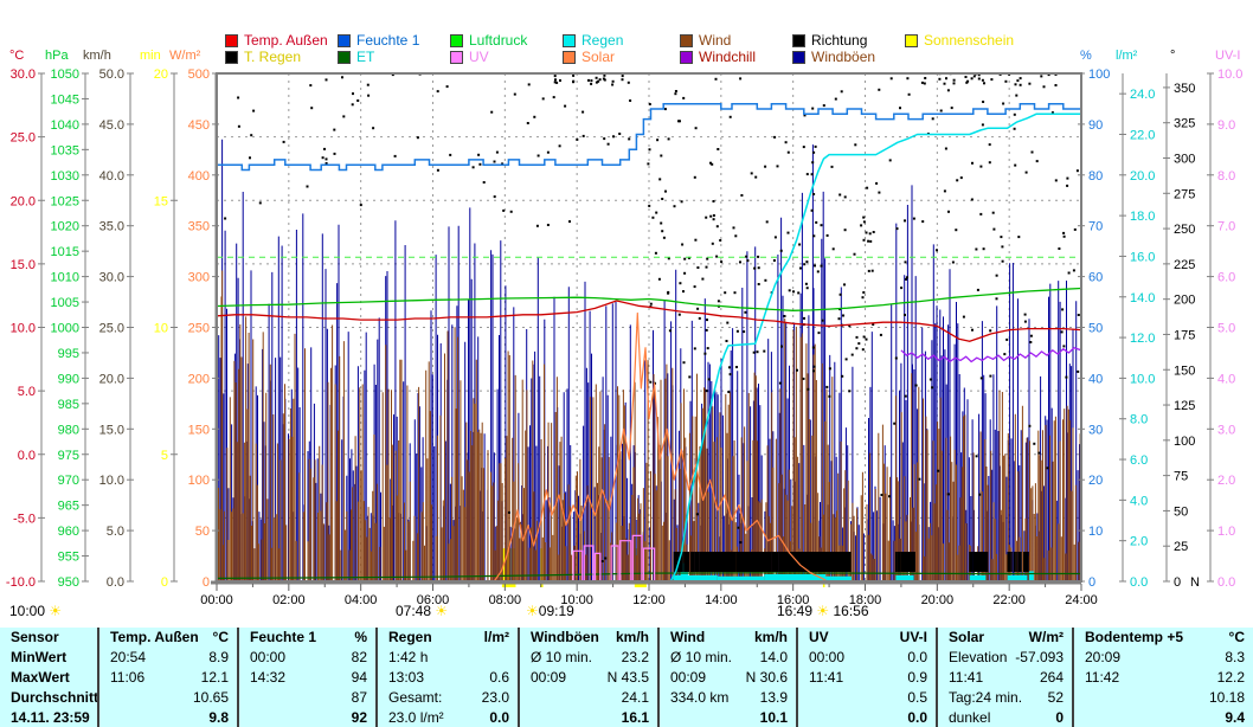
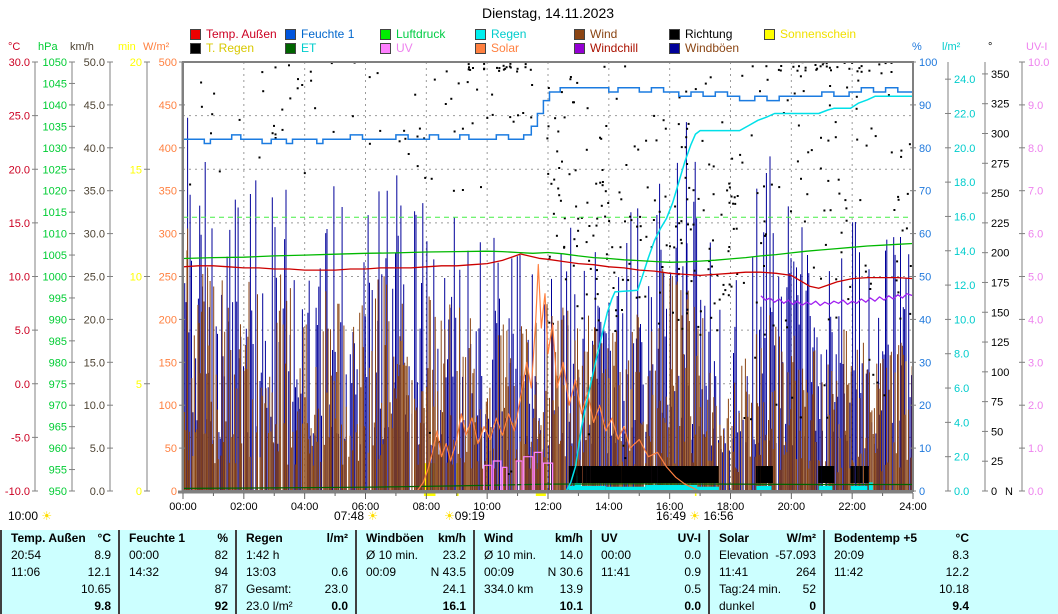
+ Dienstag, 14.11.2023
  Temp. Außen
  Feuchte 1
  Luftdruck
  Regen
  Wind
  Richtung
  Sonnenschein
  T. Regen
  ET
  UV
  Solar
  Windchill
  Windböen
  00:00
  02:00
  04:00
  06:00
  08:00
  10:00
  12:00
  14:00
  16:00
  18:00
  20:00
  22:00
  24:00
  -10.0
  -5.0
  0.0
  5.0
  10.0
  15.0
  20.0
  25.0
  30.0
  °C
  950
  955
  960
  965
  970
  975
  980
  985
  990
  995
  1000
  1005
  1010
  1015
  1020
  1025
  1030
  1035
  1040
  1045
  1050
  hPa
  0.0
  5.0
  10.0
  15.0
  20.0
  25.0
  30.0
  35.0
  40.0
  45.0
  50.0
  km/h
  0
  5
  10
  15
  20
  min
  0
  50
  100
  150
  200
  250
  300
  350
  400
  450
  500
  W/m²
  0
  10
  20
  30
  40
  50
  60
  70
  80
  90
  100
  %
  0.0
  2.0
  4.0
  6.0
  8.0
  10.0
  12.0
  14.0
  16.0
  18.0
  20.0
  22.0
  24.0
  l/m²
  0
  25
  50
  75
  100
  125
  150
  175
  200
  225
  250
  275
  300
  325
  350
  N
  °
  0.0
  1.0
  2.0
  3.0
  4.0
  5.0
  6.0
  7.0
  8.0
  9.0
  10.0
  UV-I
  10:00 ☀
  07:48 ☀
  ☀09:19
  16:49 ☀ 16:56
- Sensor
- MinWert
- MaxWert
- Durchschnitt
- 14.11. 23:59
  Temp. Außen
  °C
  20:54
  8.9
  11:06
  12.1
  10.65
  9.8
  Feuchte 1
  %
  00:00
  82
  14:32
  94
  87
  92
  Regen
  l/m²
  1:42 h
  13:03
  0.6
  Gesamt:
  23.0
  23.0 l/m²
  0.0
  Windböen
  km/h
  Ø 10 min.
  23.2
  00:09
  N 43.5
  24.1
  16.1
  Wind
  km/h
  Ø 10 min.
  14.0
  00:09
  N 30.6
  334.0 km
  13.9
  10.1
  UV
  UV-I
  00:00
  0.0
  11:41
  0.9
  0.5
  0.0
  Solar
  W/m²
  Elevation
  -57.093
  11:41
  264
  Tag:24 min.
  52
  dunkel
  0
  Bodentemp +5
  °C
  20:09
  8.3
  11:42
  12.2
  10.18
  9.4
